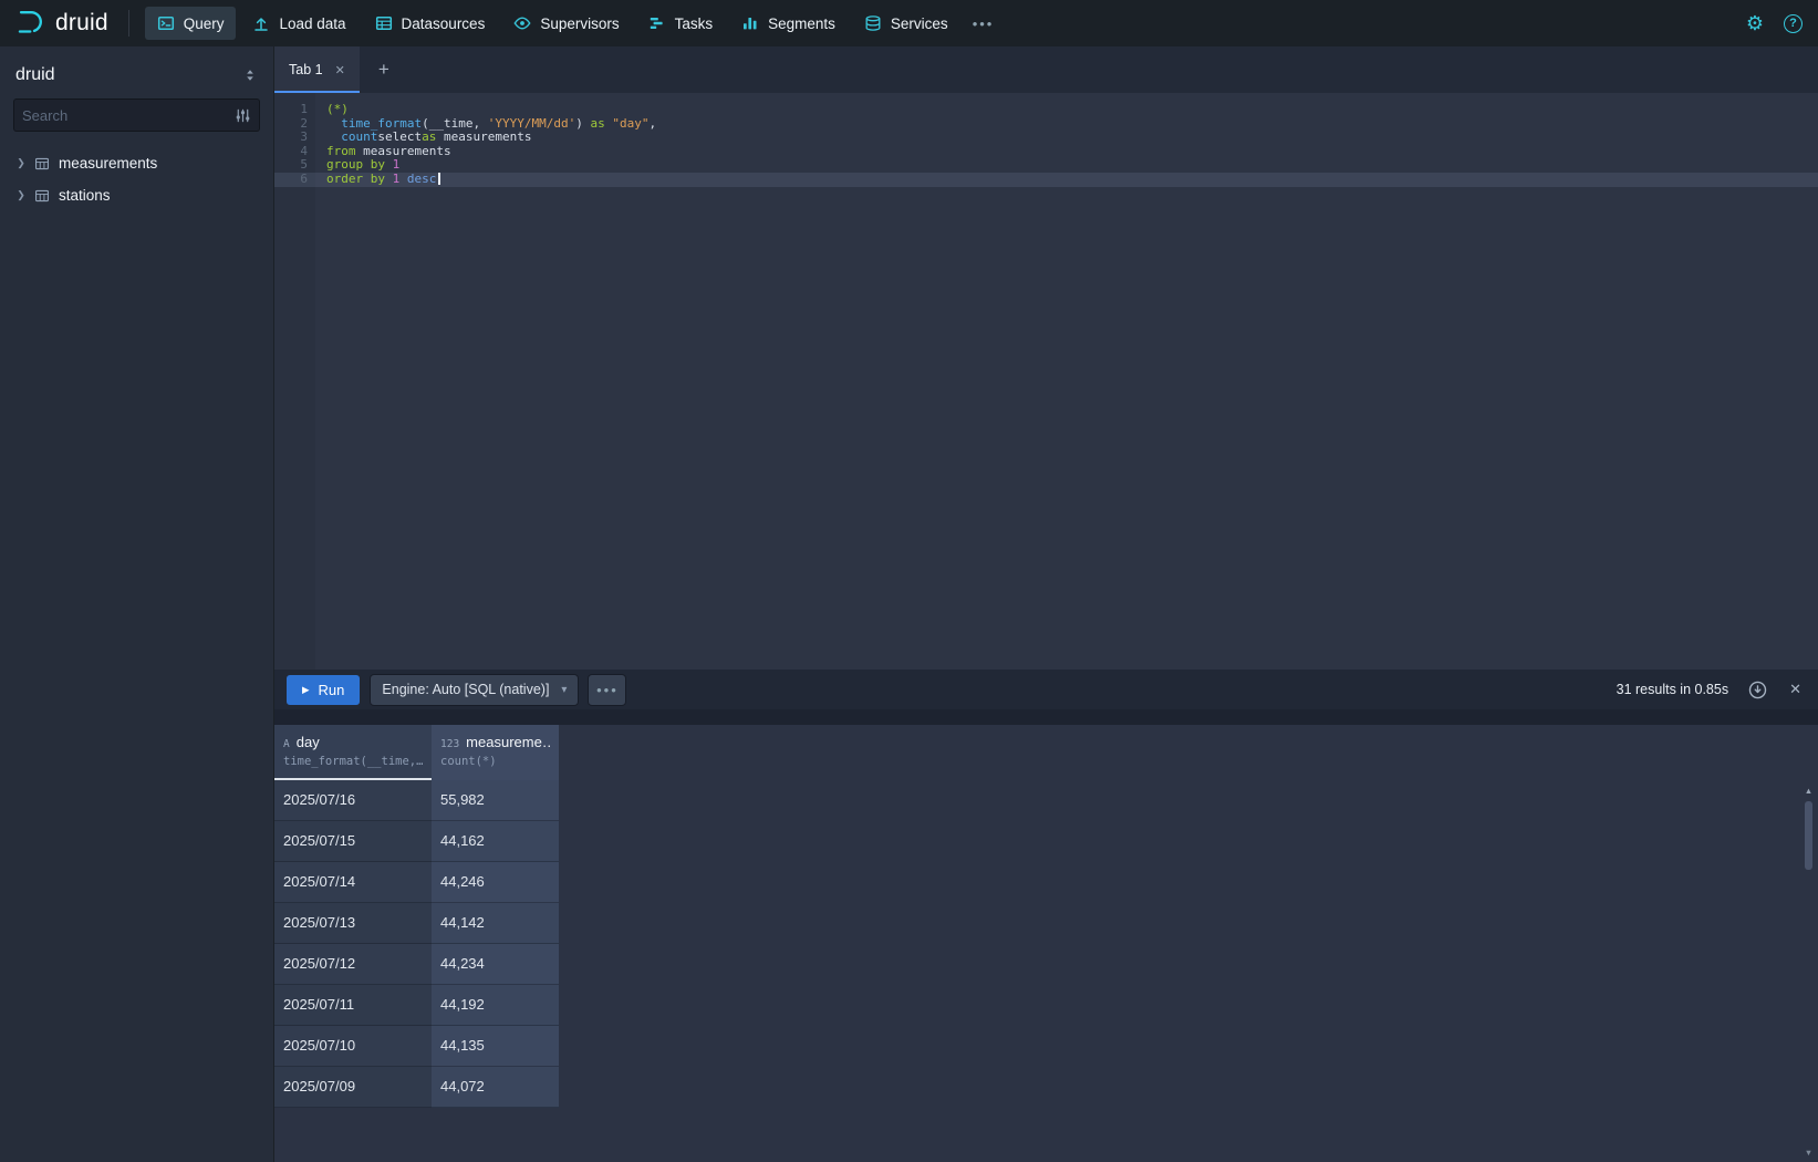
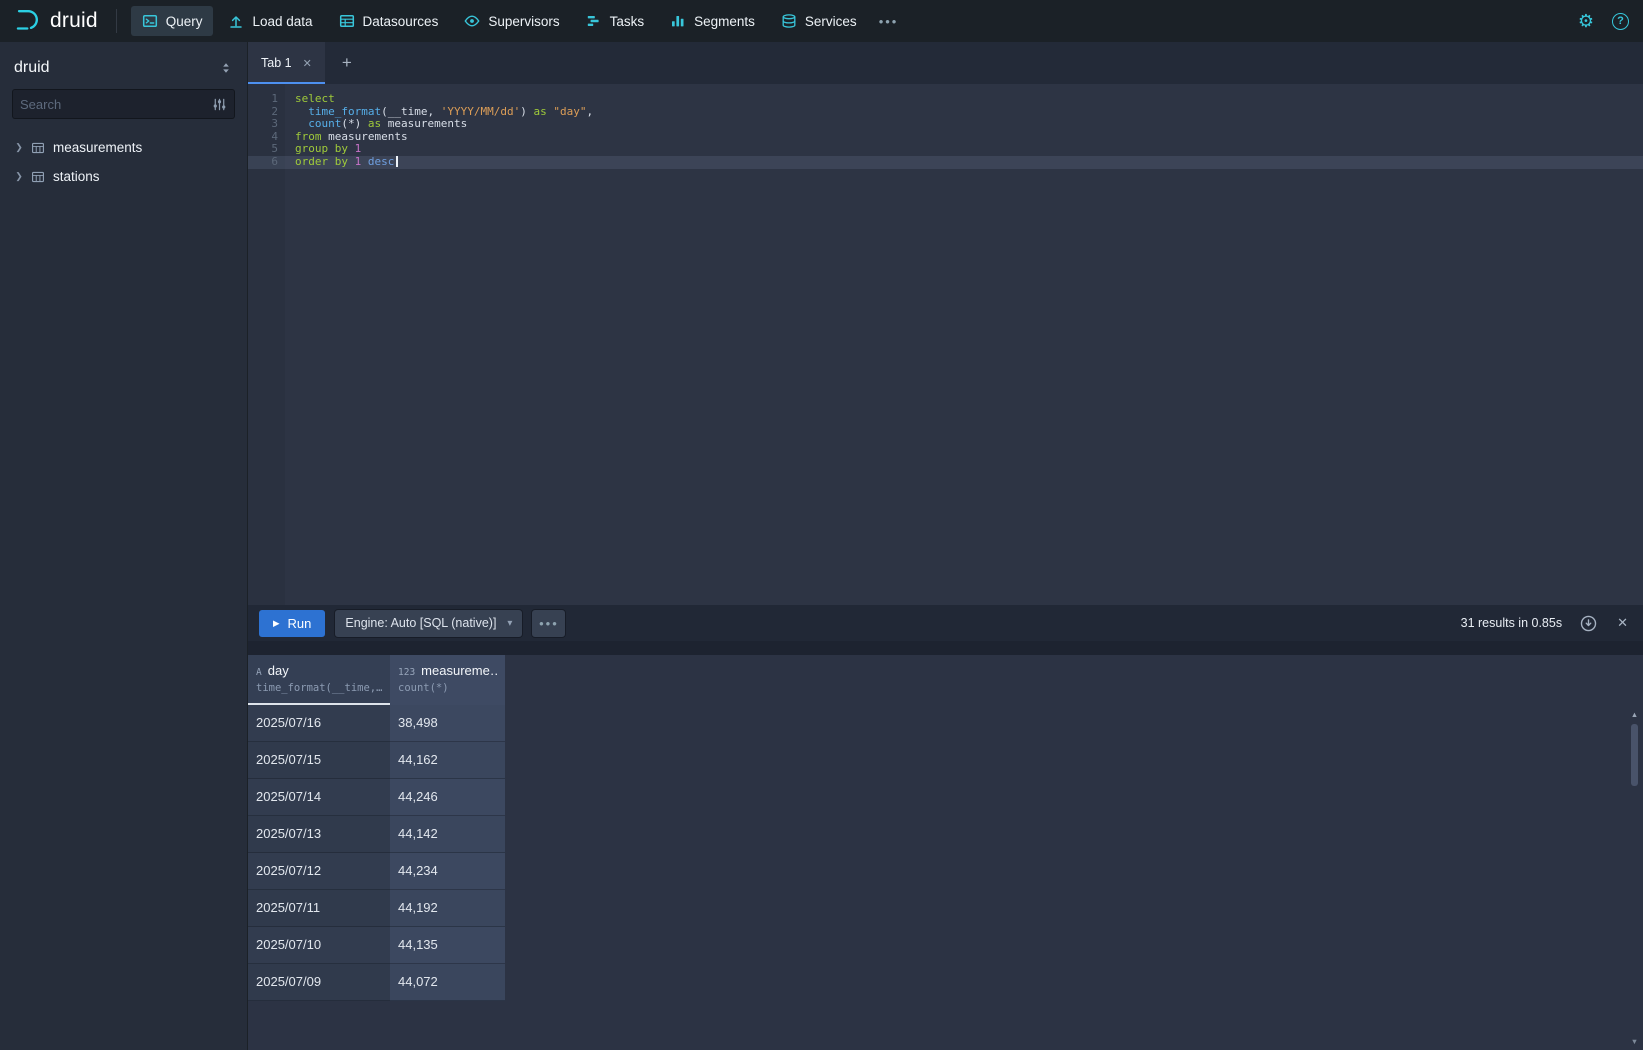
  druid
  Query
  Load data
  Datasources
  Supervisors
  Tasks
  Segments
  Services
  •••
  ⚙
  ?
  druid
  Search
  ❯
  measurements
  ❯
  stations
  Tab 1
  ✕
  +
  1
  2
  3
  4
  5
  6
- (*)
+ select
  time_format(__time, 'YYYY/MM/dd') as "day",
- countselectas measurements
+ count(*) as measurements
  from measurements
  group by 1
  order by 1 desc
  ▶
  Run
  Engine: Auto [SQL (native)]
  ▾
  •••
  31 results in 0.85s
  ✕
  A
  day
  time_format(__time,…
  123
  measureme…
  count(*)
  2025/07/16
- 55,982
+ 38,498
  2025/07/15
  44,162
  2025/07/14
  44,246
  2025/07/13
  44,142
  2025/07/12
  44,234
  2025/07/11
  44,192
  2025/07/10
  44,135
  2025/07/09
  44,072
  ▲
  ▼
